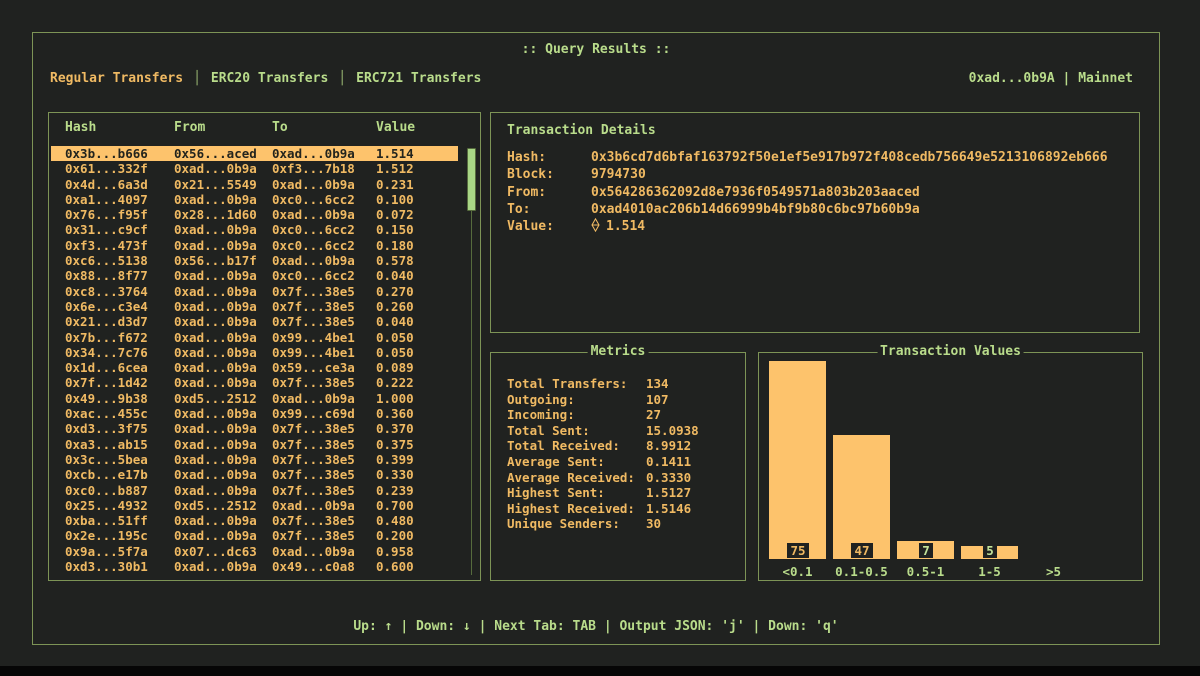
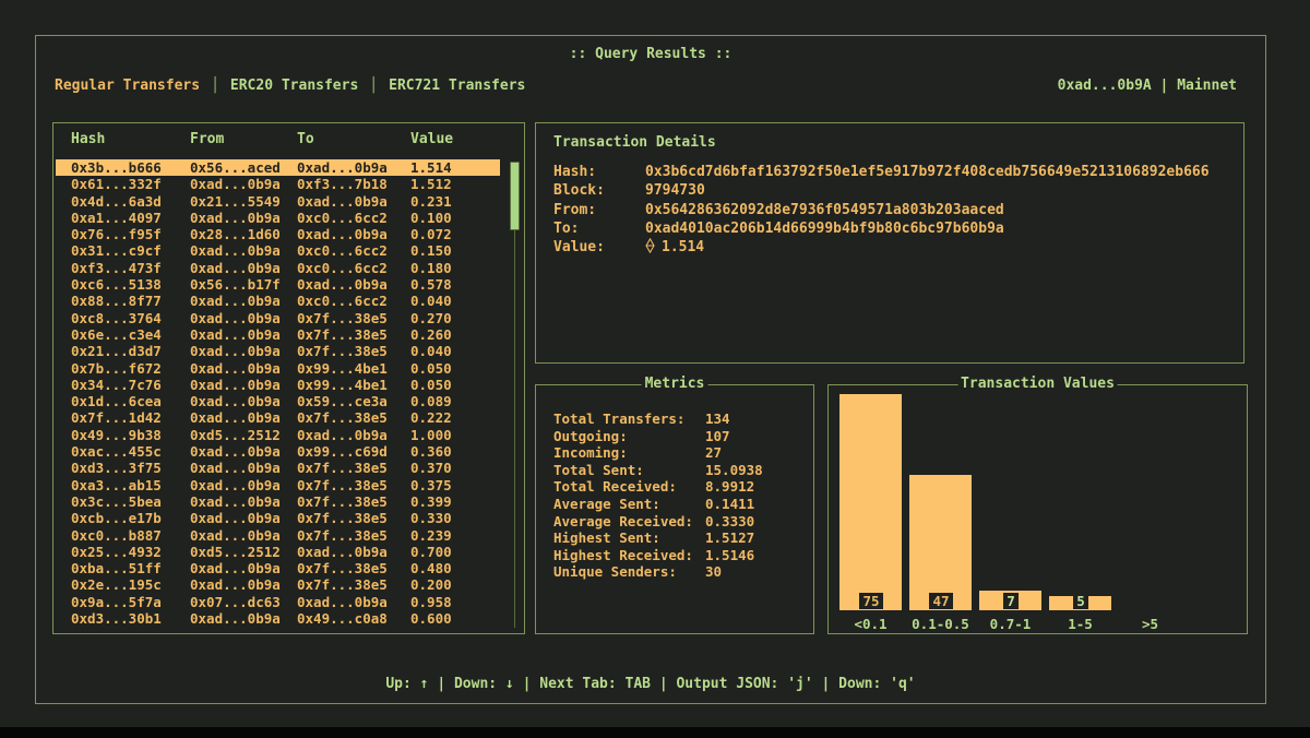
  :: Query Results ::
  Regular Transfers │ ERC20 Transfers │ ERC721 Transfers
  0xad...0b9A | Mainnet
  Hash
  From
  To
  Value
  0x3b...b666
  0x56...aced
  0xad...0b9a
  1.514
  0x61...332f
  0xad...0b9a
  0xf3...7b18
  1.512
  0x4d...6a3d
  0x21...5549
  0xad...0b9a
  0.231
  0xa1...4097
  0xad...0b9a
  0xc0...6cc2
  0.100
  0x76...f95f
  0x28...1d60
  0xad...0b9a
  0.072
  0x31...c9cf
  0xad...0b9a
  0xc0...6cc2
  0.150
  0xf3...473f
  0xad...0b9a
  0xc0...6cc2
  0.180
  0xc6...5138
  0x56...b17f
  0xad...0b9a
  0.578
  0x88...8f77
  0xad...0b9a
  0xc0...6cc2
  0.040
  0xc8...3764
  0xad...0b9a
  0x7f...38e5
  0.270
  0x6e...c3e4
  0xad...0b9a
  0x7f...38e5
  0.260
  0x21...d3d7
  0xad...0b9a
  0x7f...38e5
  0.040
  0x7b...f672
  0xad...0b9a
  0x99...4be1
  0.050
  0x34...7c76
  0xad...0b9a
  0x99...4be1
  0.050
  0x1d...6cea
  0xad...0b9a
  0x59...ce3a
  0.089
  0x7f...1d42
  0xad...0b9a
  0x7f...38e5
  0.222
  0x49...9b38
  0xd5...2512
  0xad...0b9a
  1.000
  0xac...455c
  0xad...0b9a
  0x99...c69d
  0.360
  0xd3...3f75
  0xad...0b9a
  0x7f...38e5
  0.370
  0xa3...ab15
  0xad...0b9a
  0x7f...38e5
  0.375
  0x3c...5bea
  0xad...0b9a
  0x7f...38e5
  0.399
  0xcb...e17b
  0xad...0b9a
  0x7f...38e5
  0.330
  0xc0...b887
  0xad...0b9a
  0x7f...38e5
  0.239
  0x25...4932
  0xd5...2512
  0xad...0b9a
  0.700
  0xba...51ff
  0xad...0b9a
  0x7f...38e5
  0.480
  0x2e...195c
  0xad...0b9a
  0x7f...38e5
  0.200
  0x9a...5f7a
  0x07...dc63
  0xad...0b9a
  0.958
  0xd3...30b1
  0xad...0b9a
  0x49...c0a8
  0.600
  Transaction Details
  Hash:
  0x3b6cd7d6bfaf163792f50e1ef5e917b972f408cedb756649e5213106892eb666
  Block:
  9794730
  From:
  0x564286362092d8e7936f0549571a803b203aaced
  To:
  0xad4010ac206b14d66999b4bf9b80c6bc97b60b9a
  Value:
  1.514
  Metrics
  Total Transfers:
  134
  Outgoing:
  107
  Incoming:
  27
  Total Sent:
  15.0938
  Total Received:
  8.9912
  Average Sent:
  0.1411
  Average Received:
  0.3330
  Highest Sent:
  1.5127
  Highest Received:
  1.5146
  Unique Senders:
  30
  Transaction Values
  75
  <0.1
  47
  0.1-0.5
  7
- 0.5-1
+ 0.7-1
  5
  1-5
  >5
  Up: ↑ | Down: ↓ | Next Tab: TAB | Output JSON: 'j' | Down: 'q'
